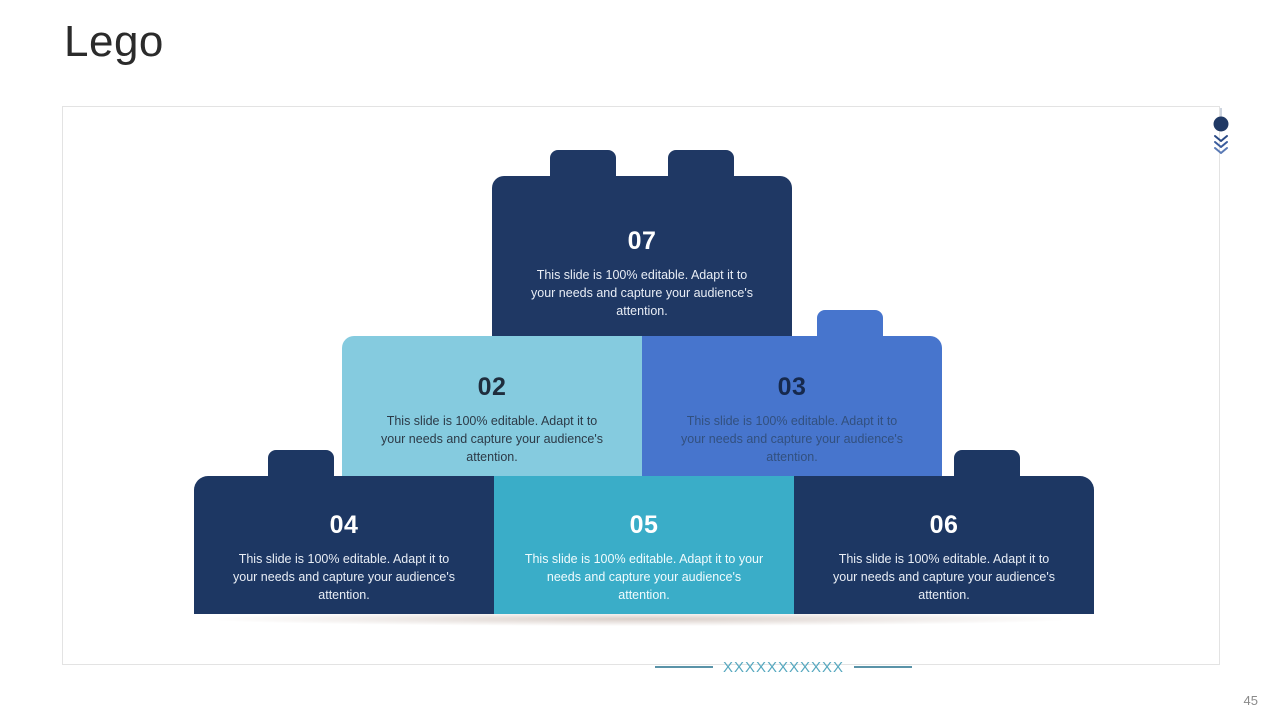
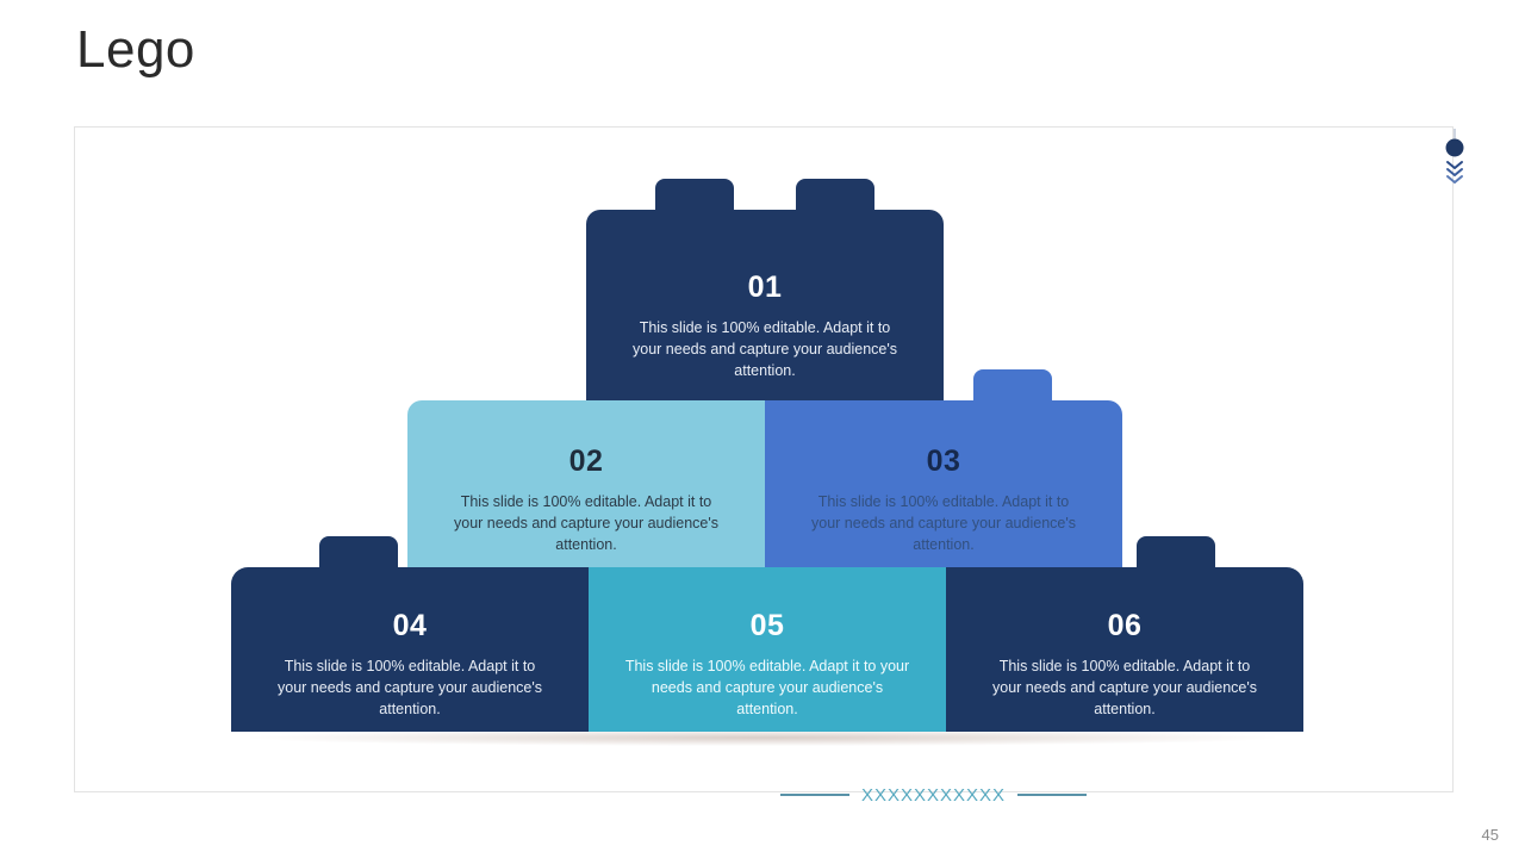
  Lego
- 07
+ 01
  This slide is 100% editable. Adapt it to your needs and capture your audience's attention.
  02
  This slide is 100% editable. Adapt it to your needs and capture your audience's attention.
  03
  This slide is 100% editable. Adapt it to your needs and capture your audience's attention.
  04
  This slide is 100% editable. Adapt it to your needs and capture your audience's attention.
  05
  This slide is 100% editable. Adapt it to your needs and capture your audience's attention.
  06
  This slide is 100% editable. Adapt it to your needs and capture your audience's attention.
  XXXXXXXXXXX
  45
